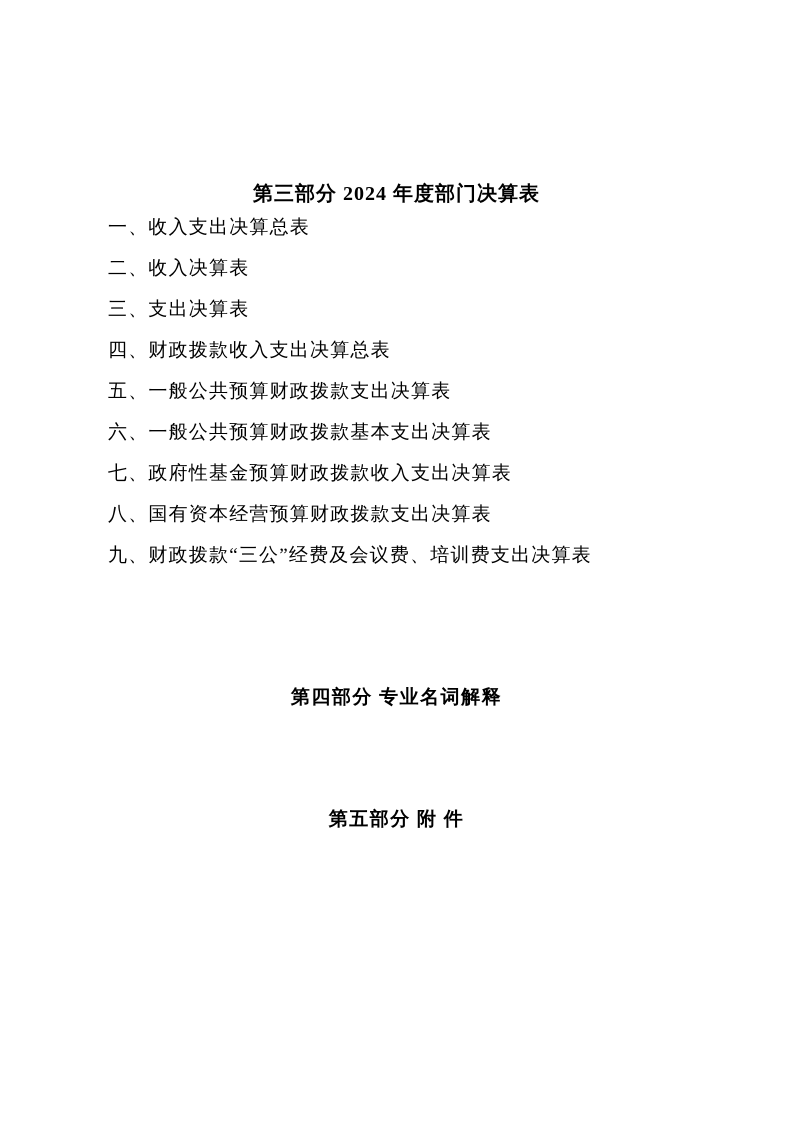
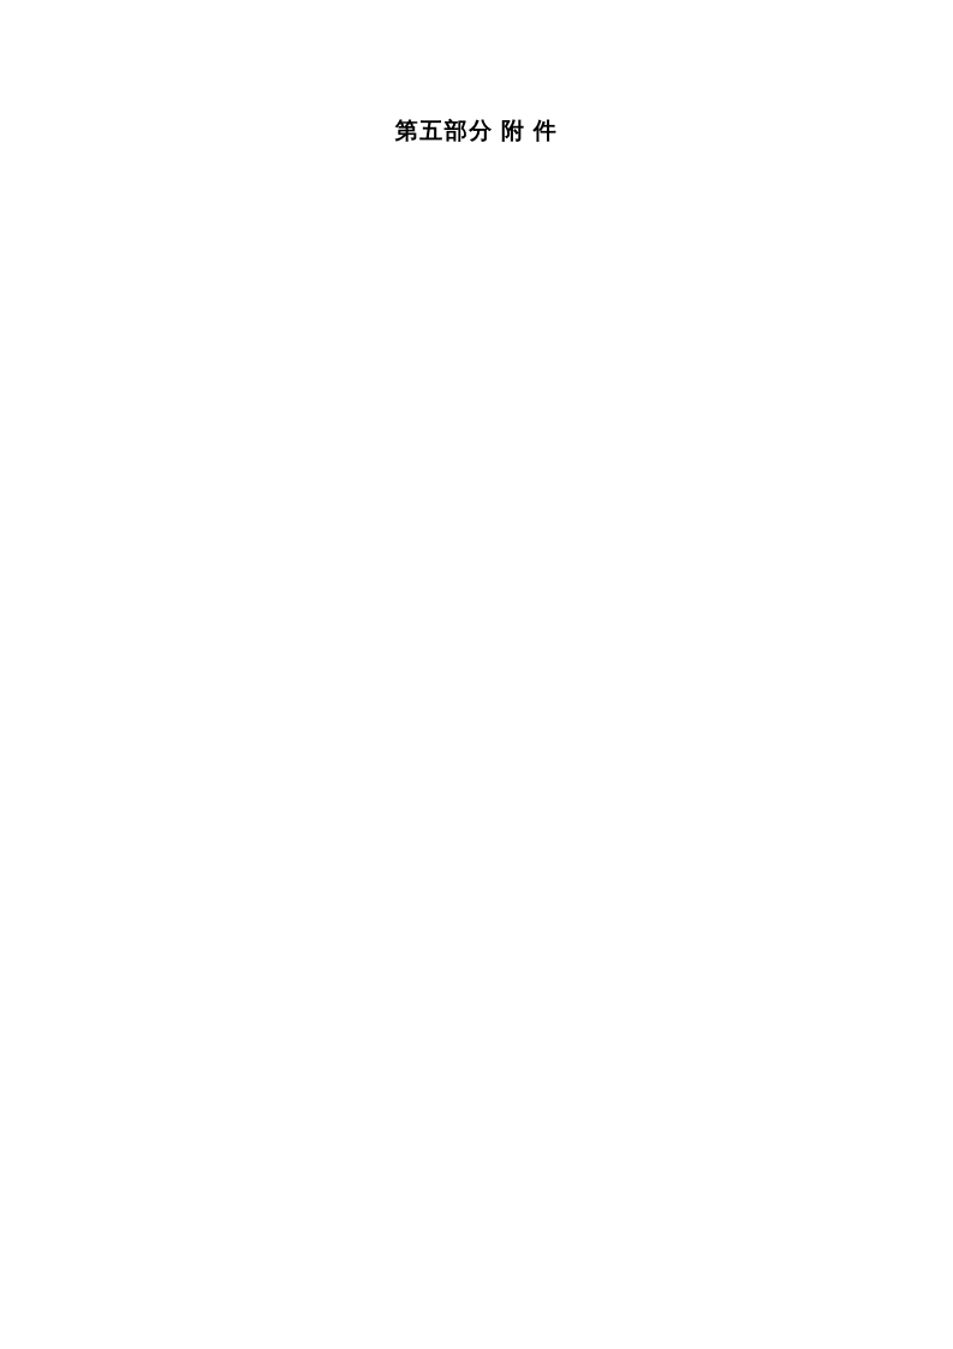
- 第三部分 2024 年度部门决算表
- 一、收入支出决算总表
- 二、收入决算表
- 三、支出决算表
- 四、财政拨款收入支出决算总表
- 五、一般公共预算财政拨款支出决算表
- 六、一般公共预算财政拨款基本支出决算表
- 七、政府性基金预算财政拨款收入支出决算表
- 八、国有资本经营预算财政拨款支出决算表
- 九、财政拨款“三公”经费及会议费、培训费支出决算表
- 第四部分 专业名词解释
  第五部分 附 件
